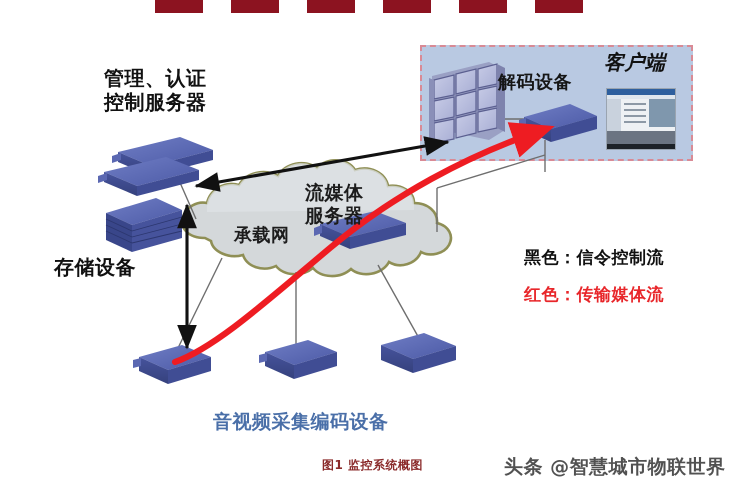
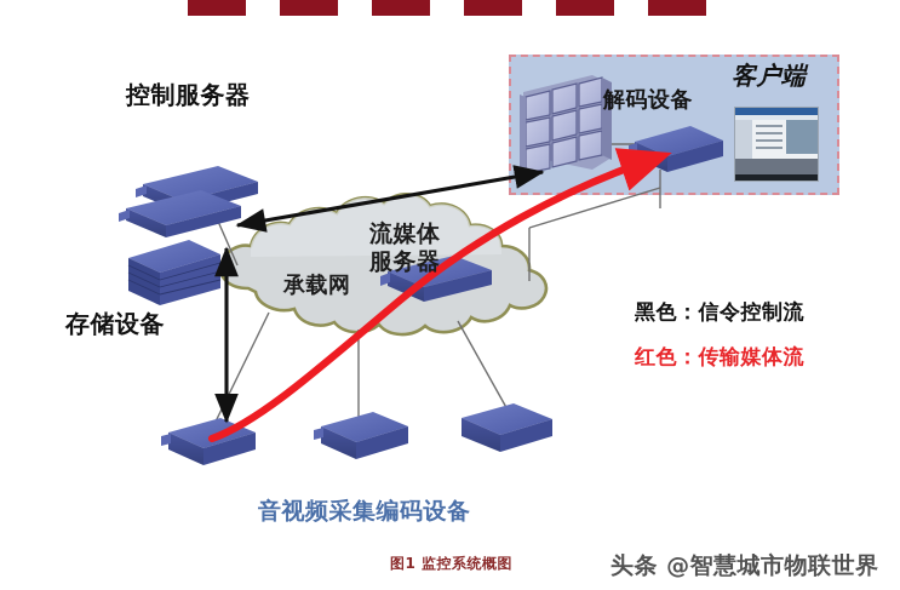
- 管理、认证
  控制服务器
  存储设备
  承载网
  流媒体
  服务器
  解码设备
  客户端
  黑色：信令控制流
  红色：传输媒体流
  音视频采集编码设备
  图1 监控系统概图
  头条 @智慧城市物联世界
